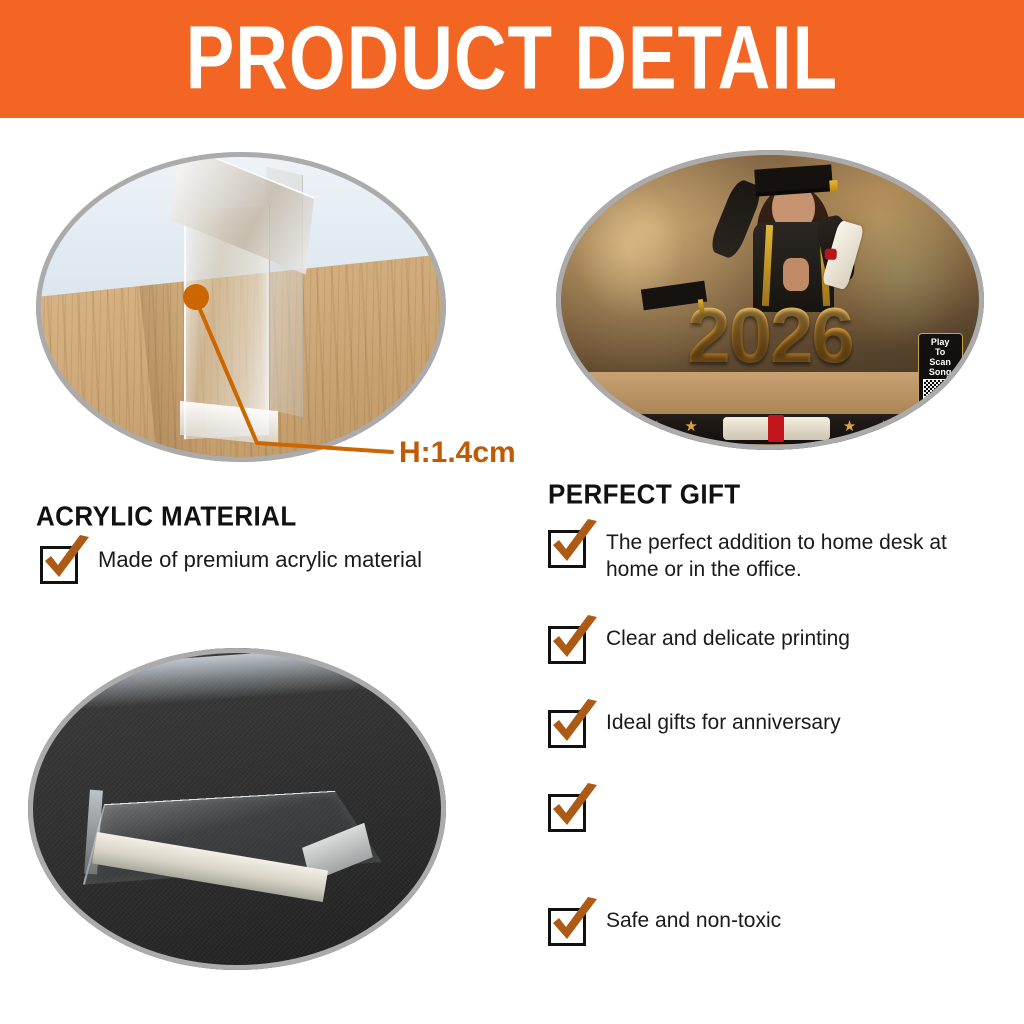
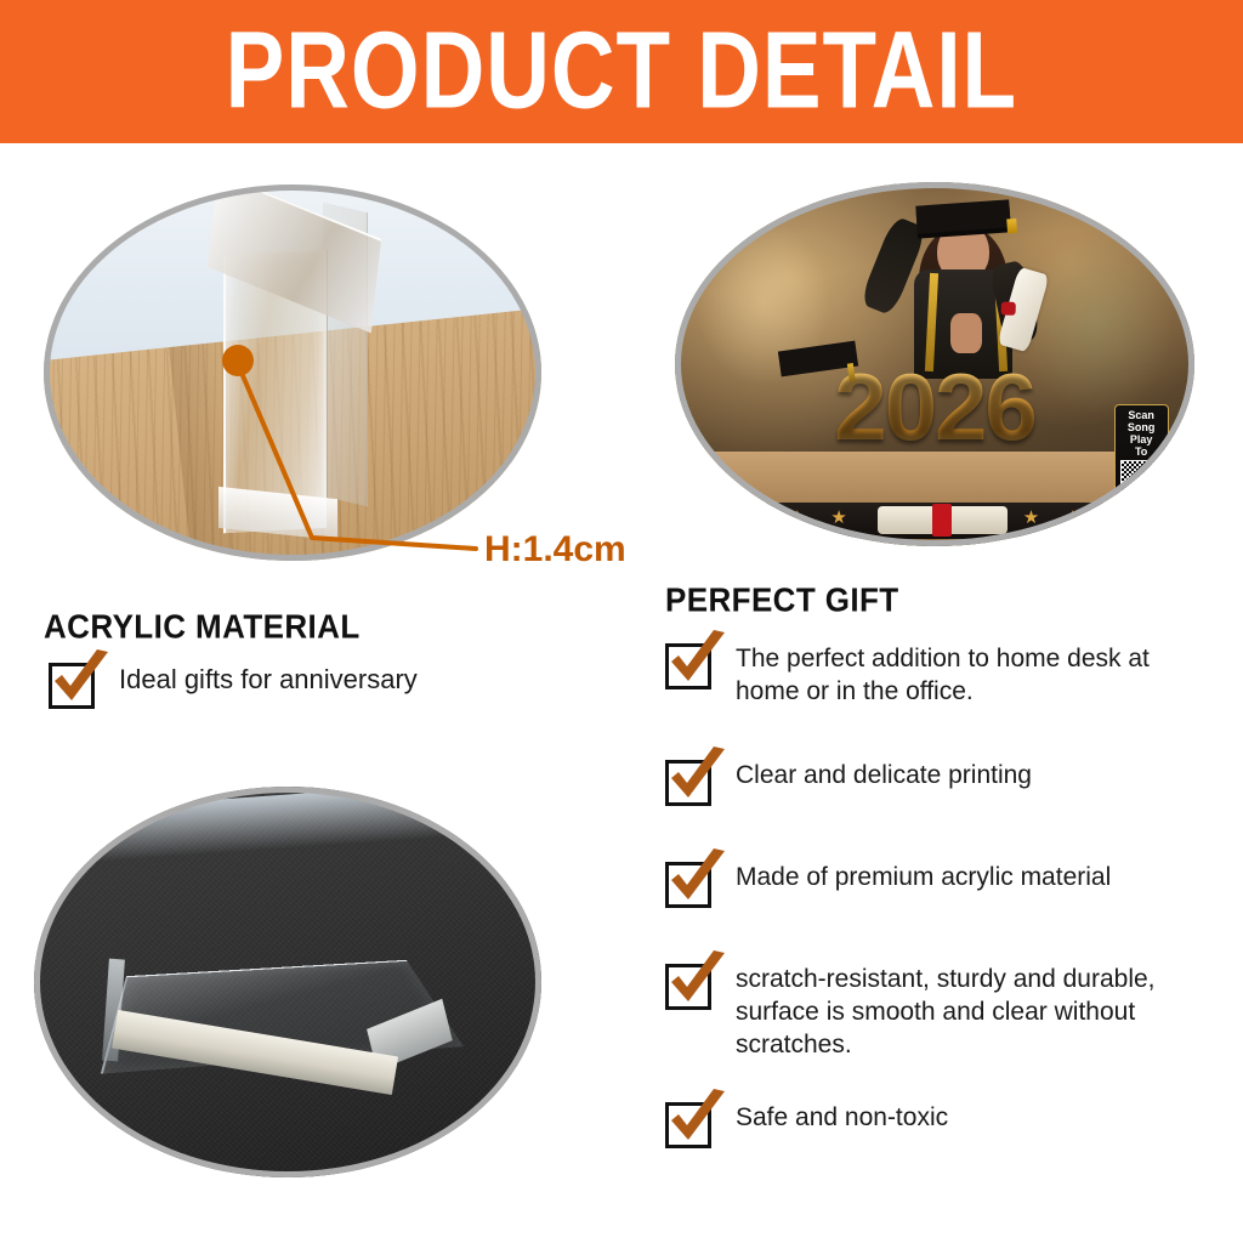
  PRODUCT DETAIL
  H:1.4cm
  2026
  ★
  ★
  ★
  ★
- Play
+ Scan
- To
+ Song
- Scan
+ Play
- Song
+ To
  ACRYLIC MATERIAL
- Made of premium acrylic material
+ Ideal gifts for anniversary
  PERFECT GIFT
  The perfect addition to home desk at home or in the office.
  Clear and delicate printing
- Ideal gifts for anniversary
+ Made of premium acrylic material
+ scratch-resistant, sturdy and durable, surface is smooth and clear without scratches.
  Safe and non-toxic
